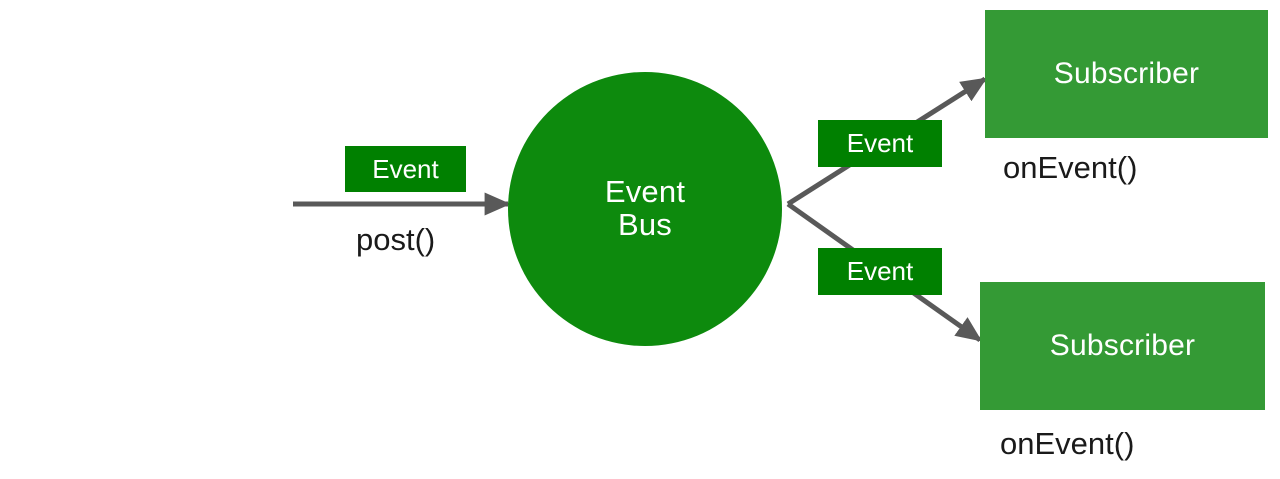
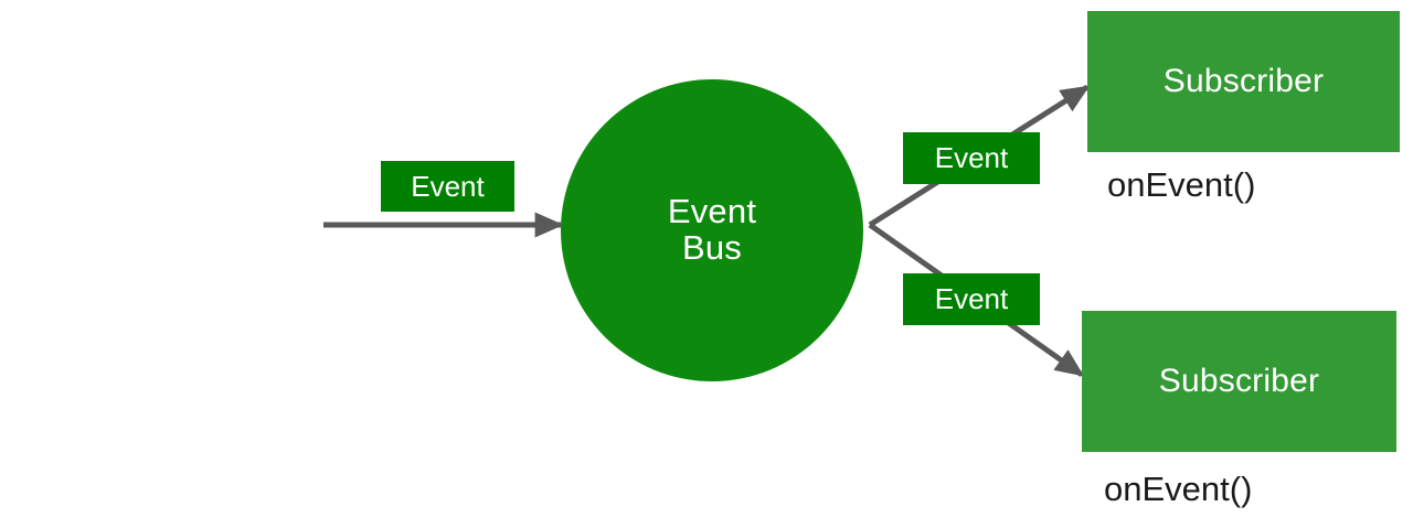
  Event
  Bus
  Subscriber
  Subscriber
  Event
  Event
  Event
- post()
  onEvent()
  onEvent()
